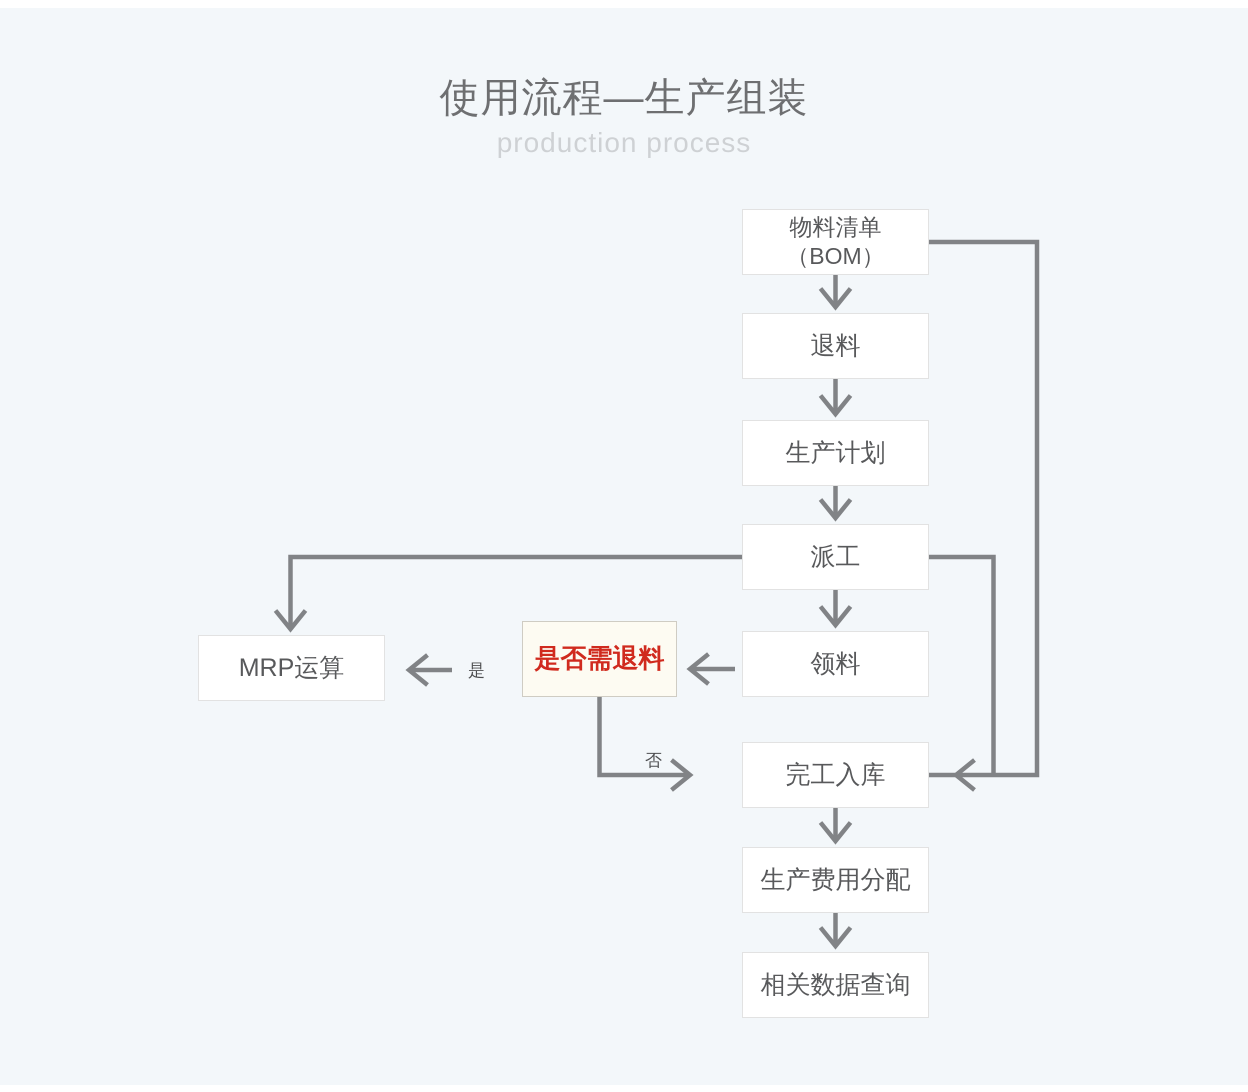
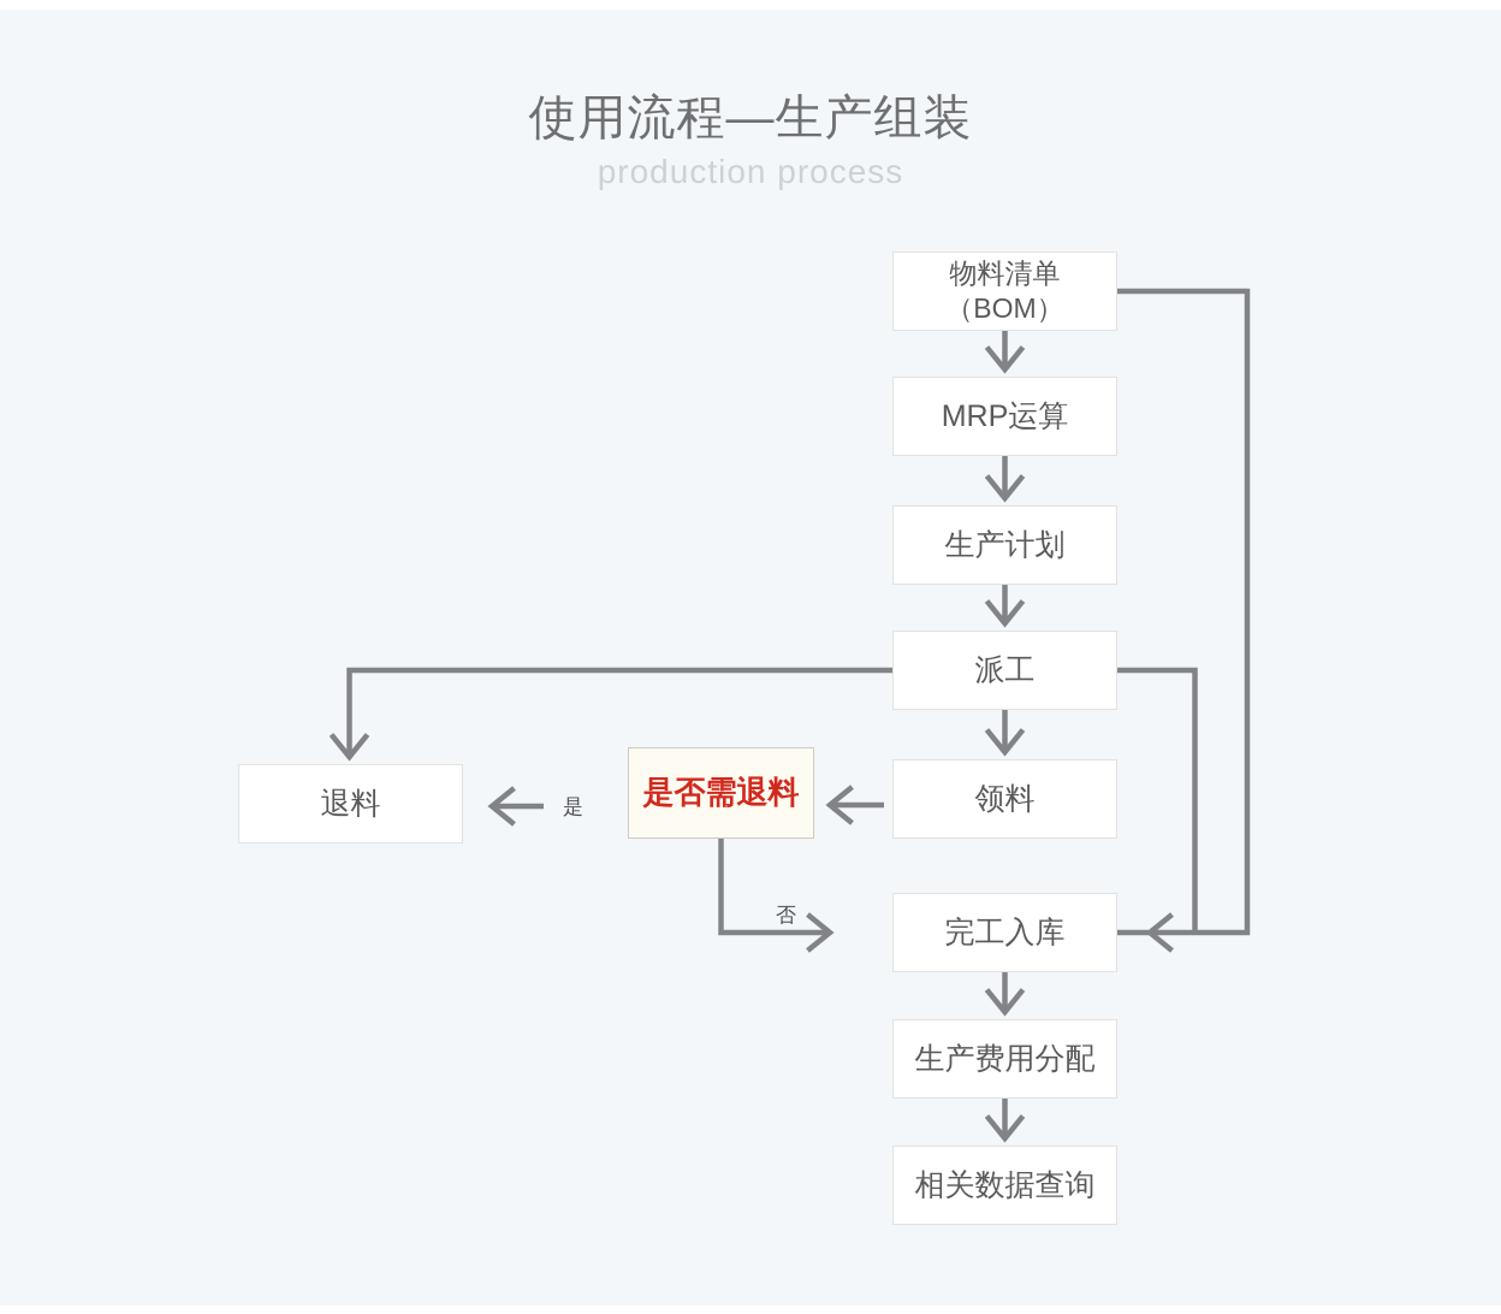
  使用流程—生产组装
  production process
  物料清单
  （BOM）
- 退料
+ MRP运算
  生产计划
  派工
  领料
  是否需退料
- MRP运算
+ 退料
  完工入库
  生产费用分配
  相关数据查询
  是
  否
